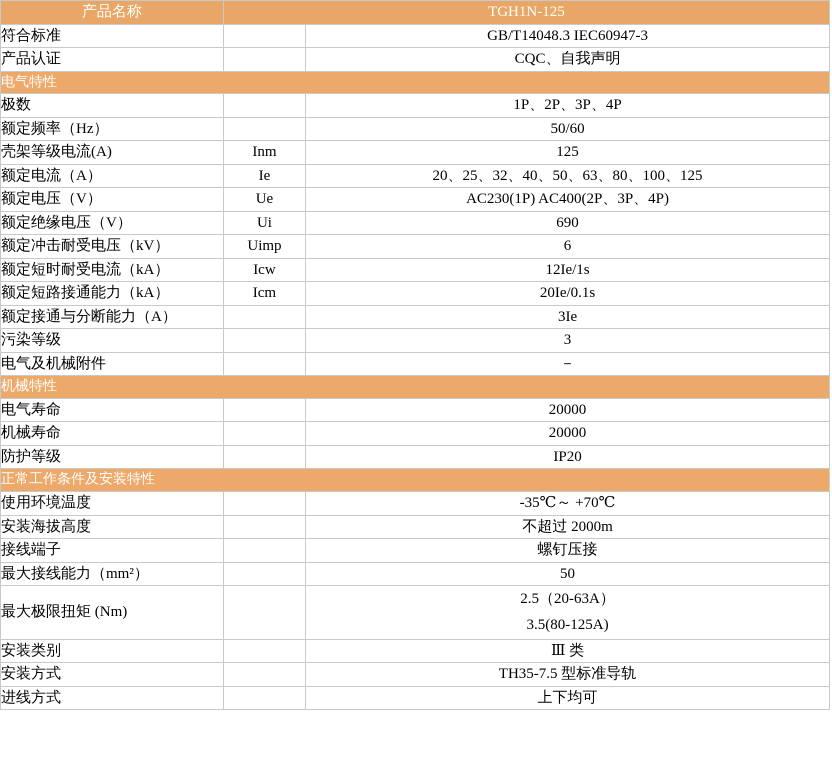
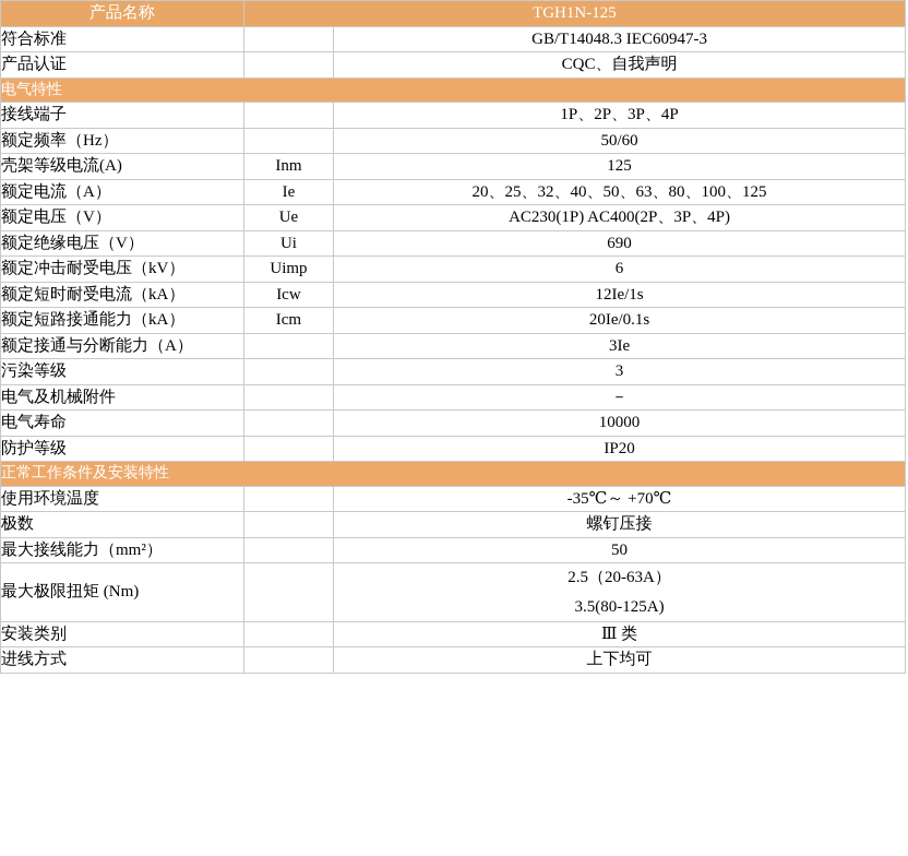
  产品名称	TGH1N-125
  符合标准		GB/T14048.3 IEC60947-3
  产品认证		CQC、自我声明
  电气特性
- 极数		1P、2P、3P、4P
+ 接线端子		1P、2P、3P、4P
  额定频率（Hz）		50/60
  壳架等级电流(A)	Inm	125
  额定电流（A）	Ie	20、25、32、40、50、63、80、100、125
  额定电压（V）	Ue	AC230(1P) AC400(2P、3P、4P)
  额定绝缘电压（V）	Ui	690
  额定冲击耐受电压（kV）	Uimp	6
  额定短时耐受电流（kA）	Icw	12Ie/1s
  额定短路接通能力（kA）	Icm	20Ie/0.1s
  额定接通与分断能力（A）		3Ie
  污染等级		3
  电气及机械附件		－
- 机械特性
- 电气寿命		20000
+ 电气寿命		10000
- 机械寿命		20000
  防护等级		IP20
  正常工作条件及安装特性
  使用环境温度		-35℃～ +70℃
- 安装海拔高度		不超过 2000m
- 接线端子		螺钉压接
+ 极数		螺钉压接
  最大接线能力（mm²）		50
  最大极限扭矩 (Nm)		2.5（20-63A）3.5(80-125A)
  安装类别		Ⅲ 类
- 安装方式		TH35-7.5 型标准导轨
  进线方式		上下均可
